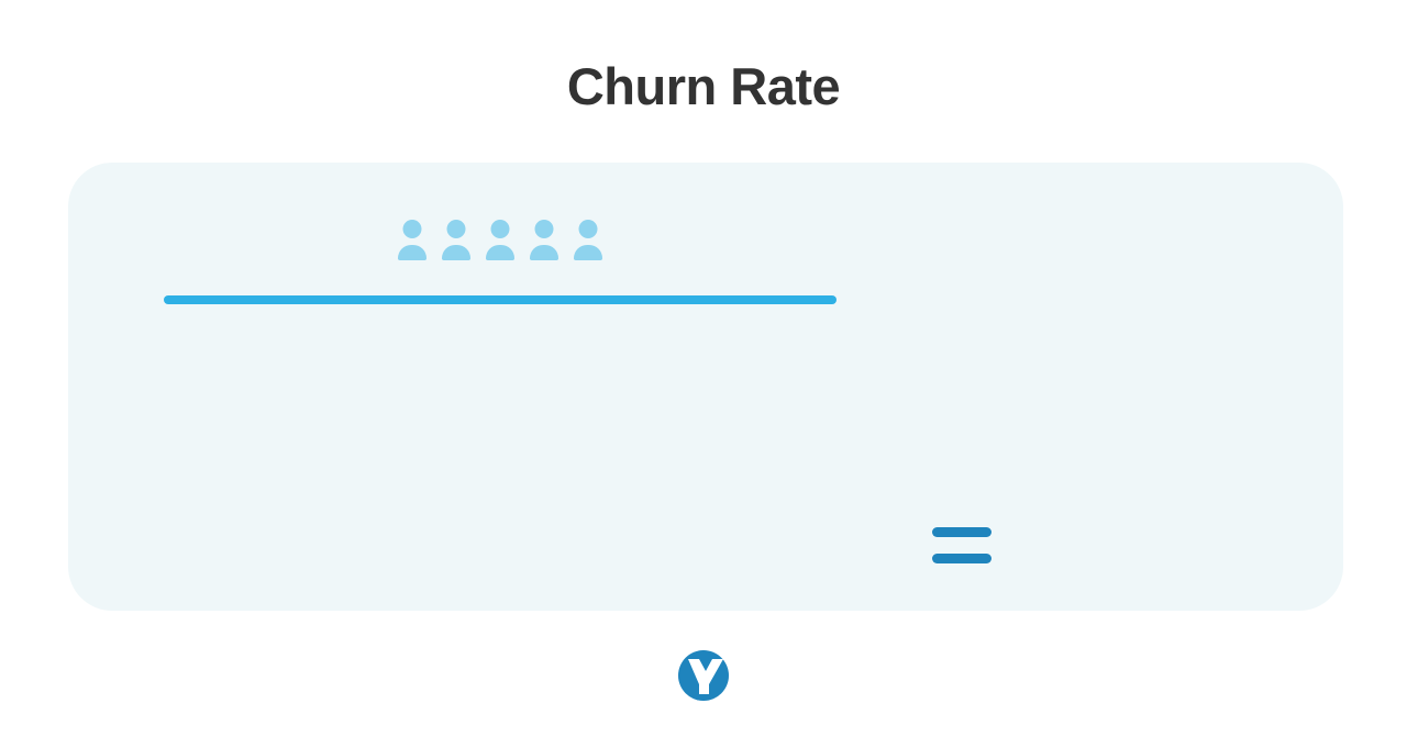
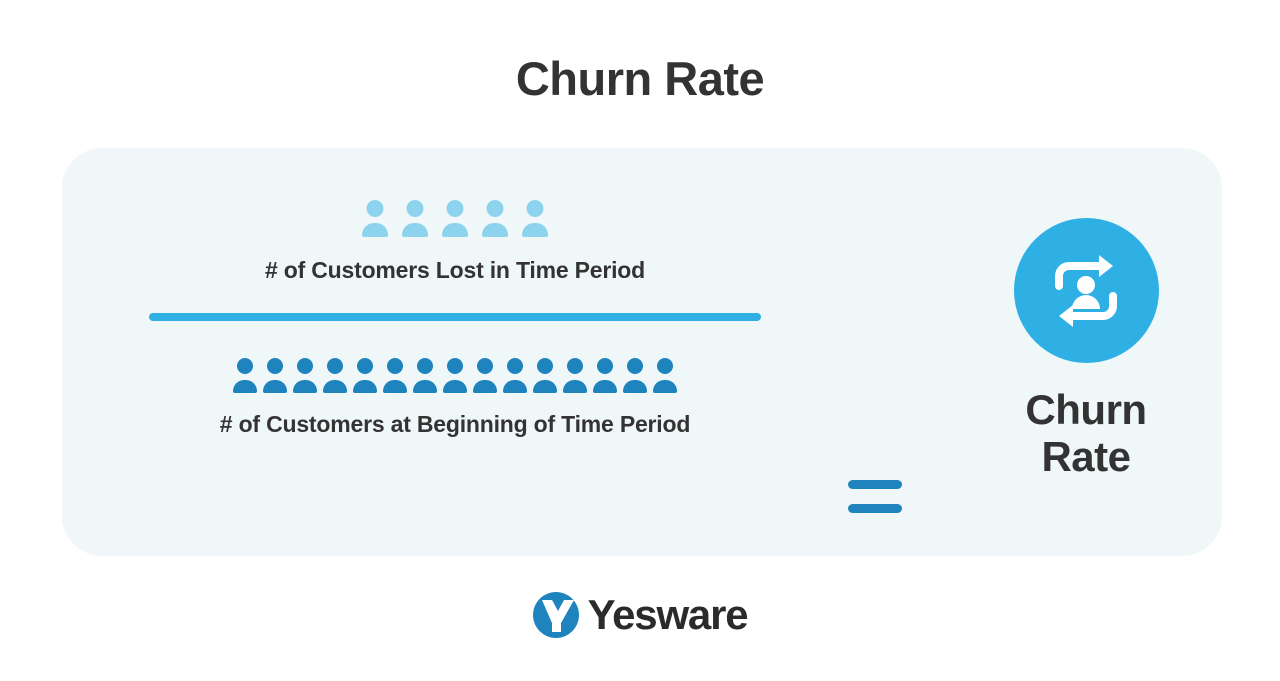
  Churn Rate
+ # of Customers Lost in Time Period
+ # of Customers at Beginning of Time Period
+ Churn
+ Rate
+ Yesware
